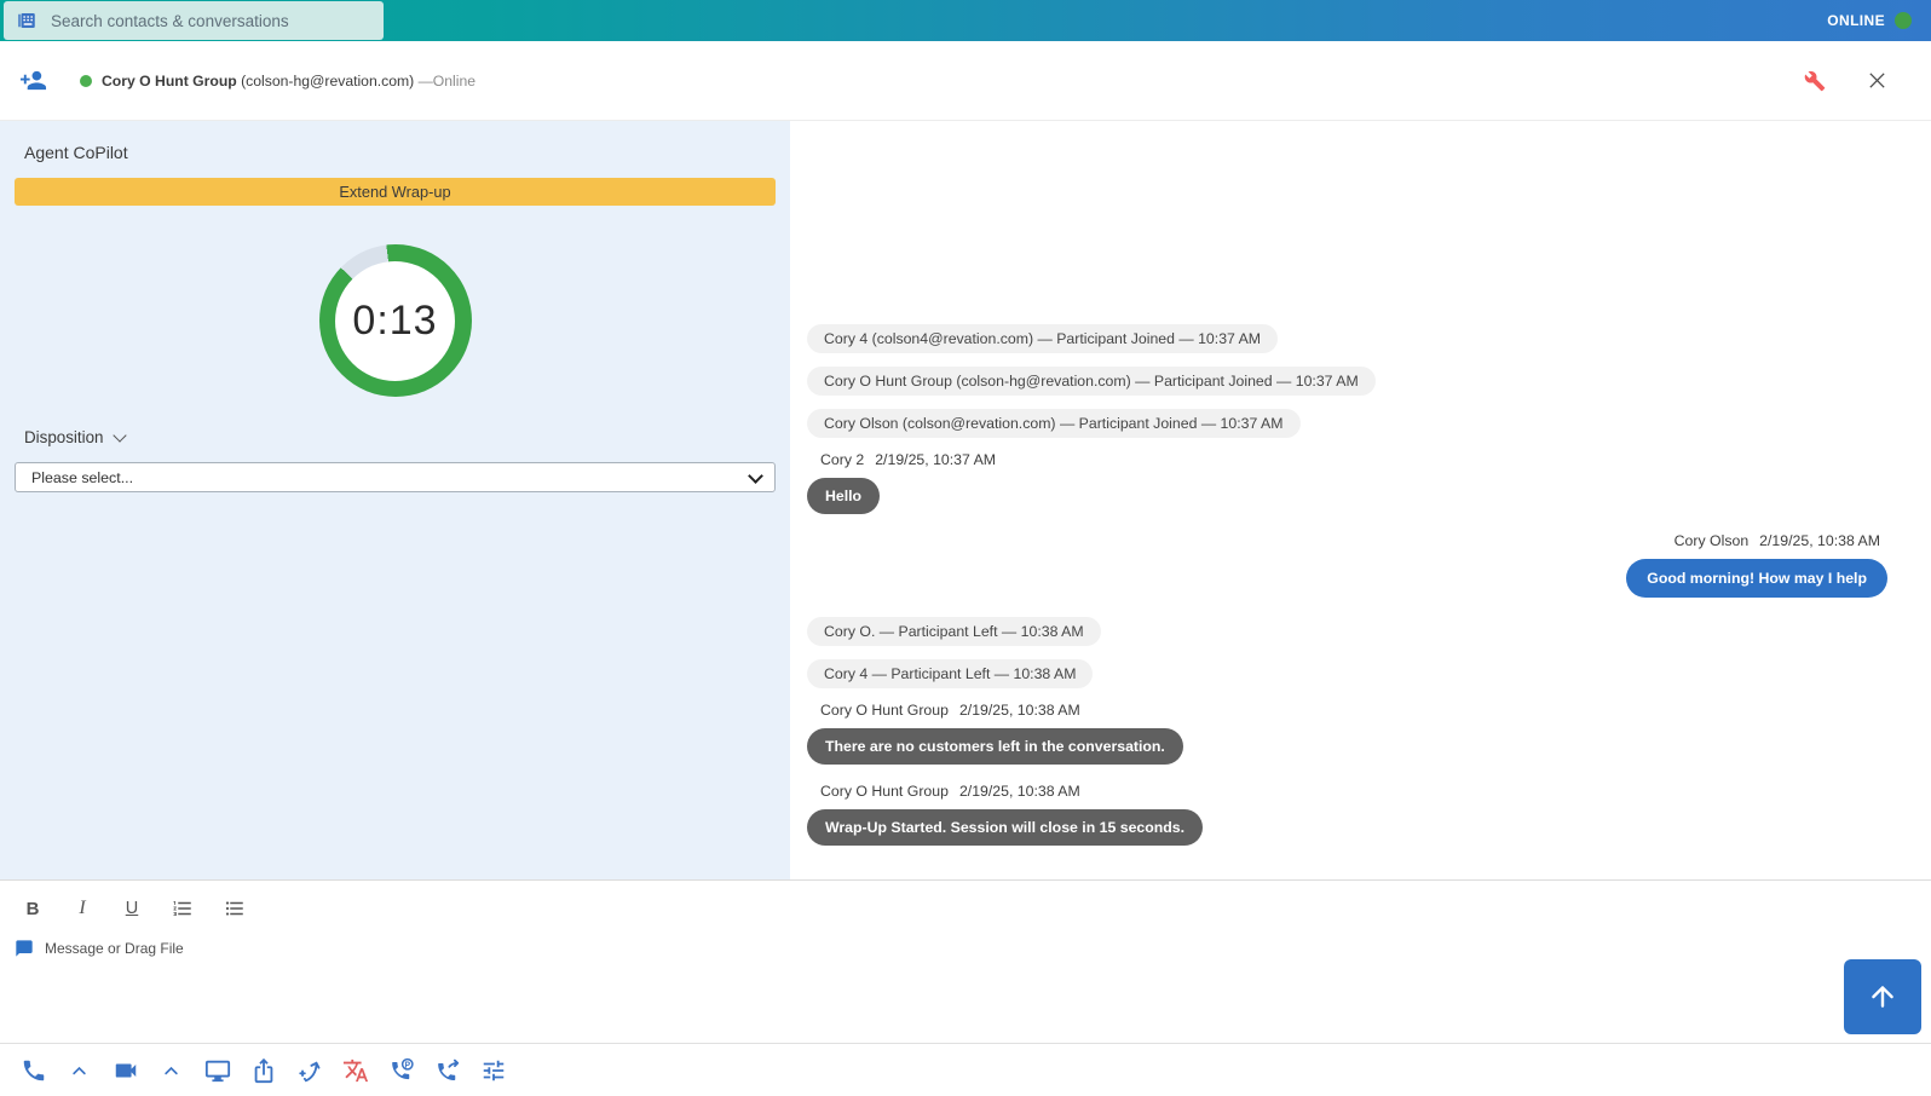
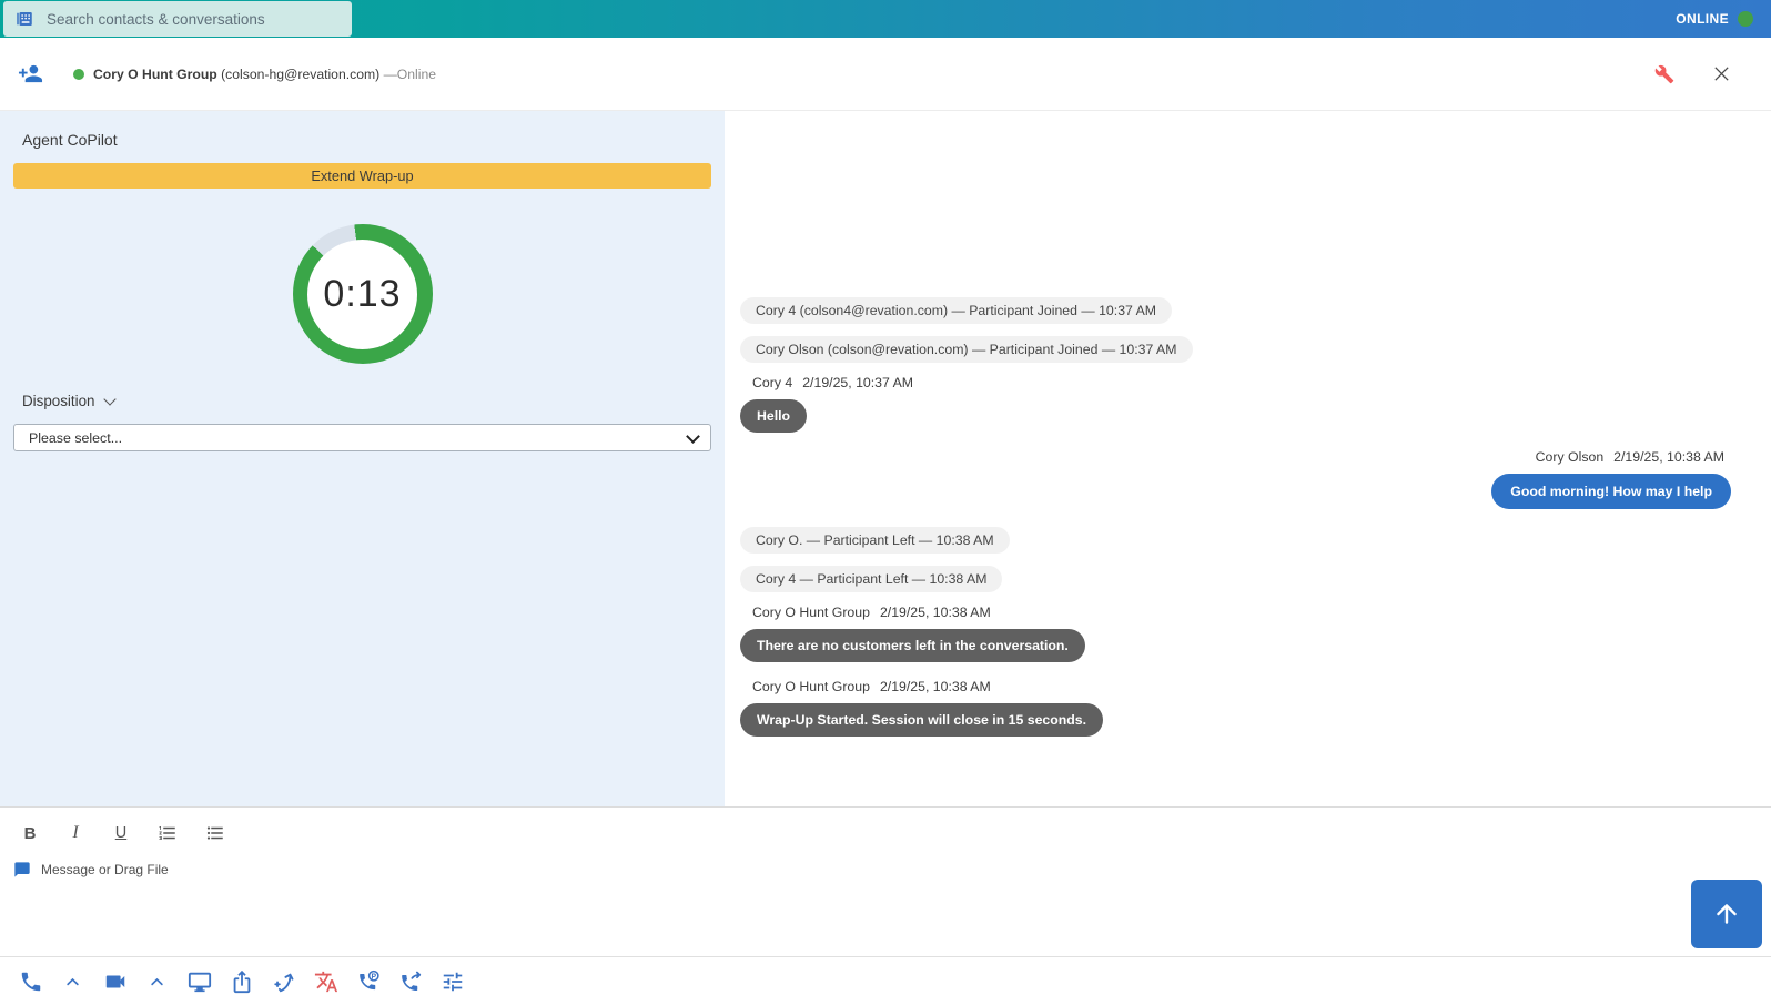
  Search contacts & conversations
  ONLINE
  Cory O Hunt Group (colson-hg@revation.com) —Online
  Agent CoPilot
  Extend Wrap-up
  0:13
  Disposition
  Please select...
  Cory 4 (colson4@revation.com) — Participant Joined — 10:37 AM
- Cory O Hunt Group (colson-hg@revation.com) — Participant Joined — 10:37 AM
  Cory Olson (colson@revation.com) — Participant Joined — 10:37 AM
- Cory 2 2/19/25, 10:37 AM
+ Cory 4 2/19/25, 10:37 AM
  Hello
  Cory Olson 2/19/25, 10:38 AM
  Good morning! How may I help
  Cory O. — Participant Left — 10:38 AM
  Cory 4 — Participant Left — 10:38 AM
  Cory O Hunt Group 2/19/25, 10:38 AM
  There are no customers left in the conversation.
  Cory O Hunt Group 2/19/25, 10:38 AM
  Wrap-Up Started. Session will close in 15 seconds.
  B
  I
  U
  Message or Drag File
